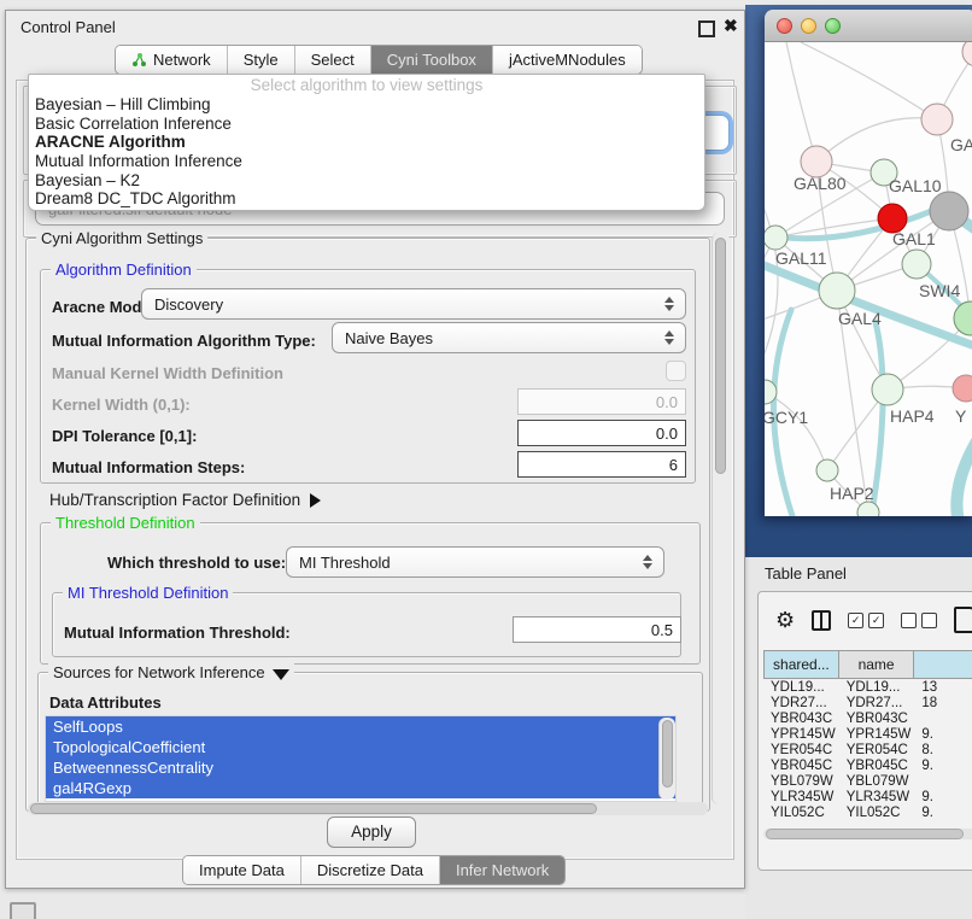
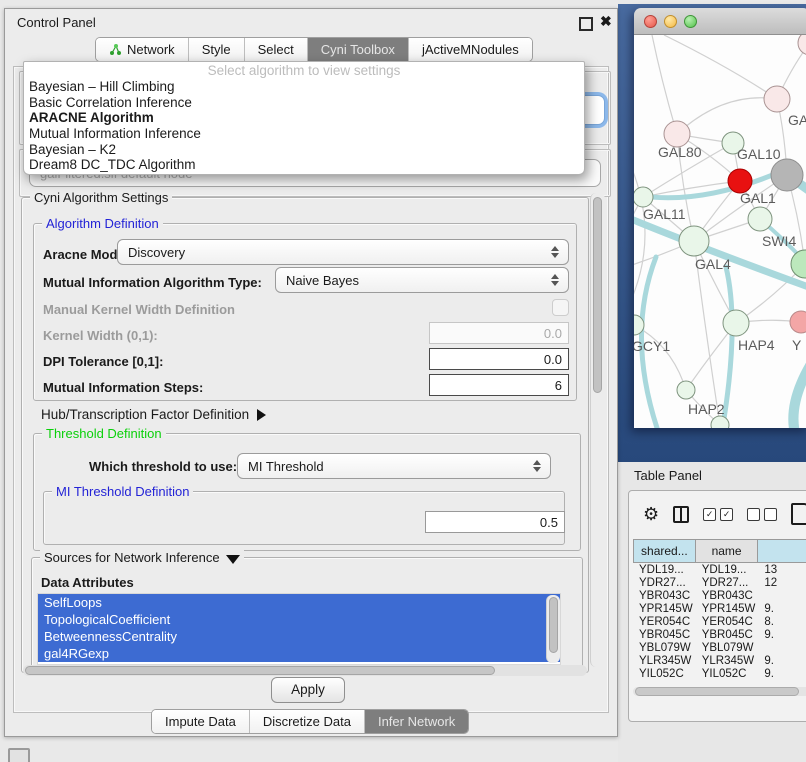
  GAL80
  GAL10
  GAL1
  GAL11
  SWI4
  GAL4
  GCY1
  HAP4
  Y
  HAP2
  Table Panel
  ⚙
  ✓
  ✓
  shared...
  name
  YDL19...
  YDL19...
  13
  YDR27...
  YDR27...
- 18
+ 12
  YBR043C
  YBR043C
  YPR145W
  YPR145W
  9.
  YER054C
  YER054C
  8.
  YBR045C
  YBR045C
  9.
  YBL079W
  YBL079W
  YLR345W
  YLR345W
  9.
  YIL052C
  YIL052C
  9.
  Control Panel
  ✖
  Network
  Style
  Select
  Cyni Toolbox
  jActiveMNodules
  Select algorithm to view settings
  Bayesian – Hill Climbing
  Basic Correlation Inference
  ARACNE Algorithm
  Mutual Information Inference
  Bayesian – K2
  Dream8 DC_TDC Algorithm
  Cyni Algorithm Settings
  Algorithm Definition
  Aracne Mod
  Discovery
  Mutual Information Algorithm Type:
  Naive Bayes
  Manual Kernel Width Definition
  Kernel Width (0,1):
  0.0
  DPI Tolerance [0,1]:
  0.0
  Mutual Information Steps:
  6
  Hub/Transcription Factor Definition
  Threshold Definition
  Which threshold to use:
  MI Threshold
  MI Threshold Definition
- Mutual Information Threshold:
  0.5
  Sources for Network Inference
  Data Attributes
  SelfLoops
  TopologicalCoefficient
  BetweennessCentrality
  gal4RGexp
  Apply
  Impute Data
  Discretize Data
  Infer Network
